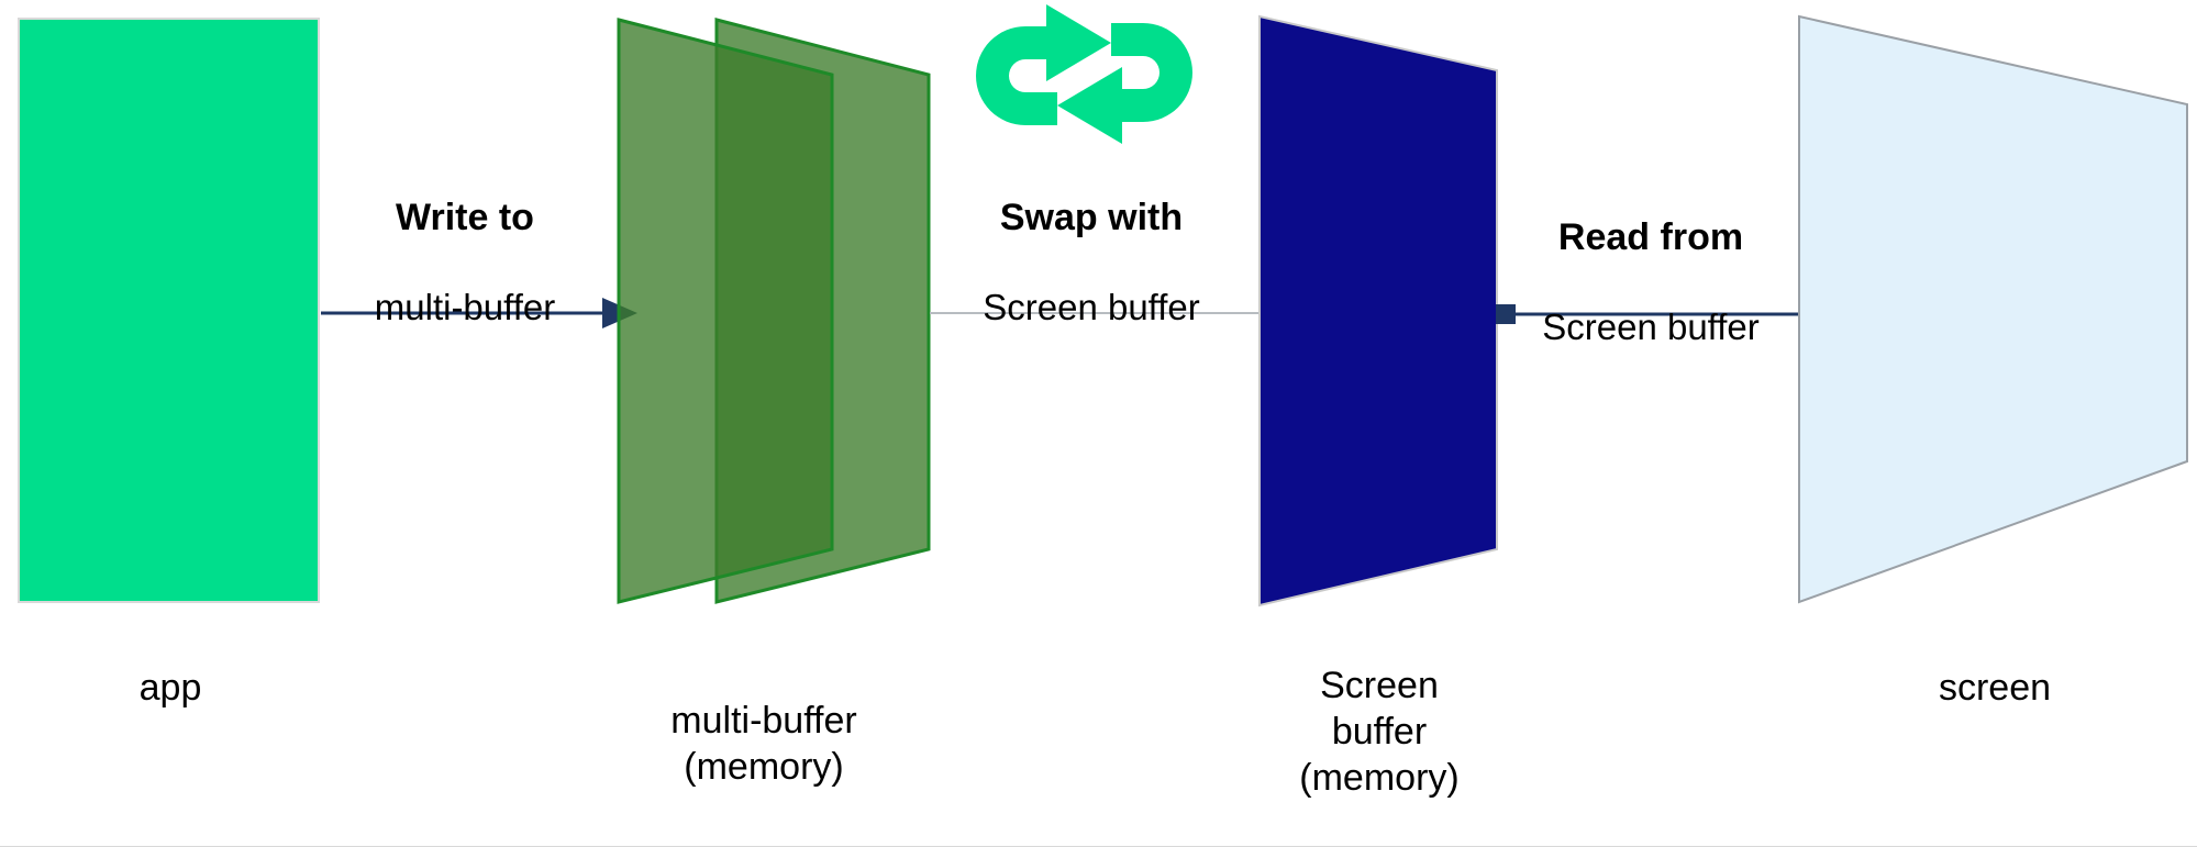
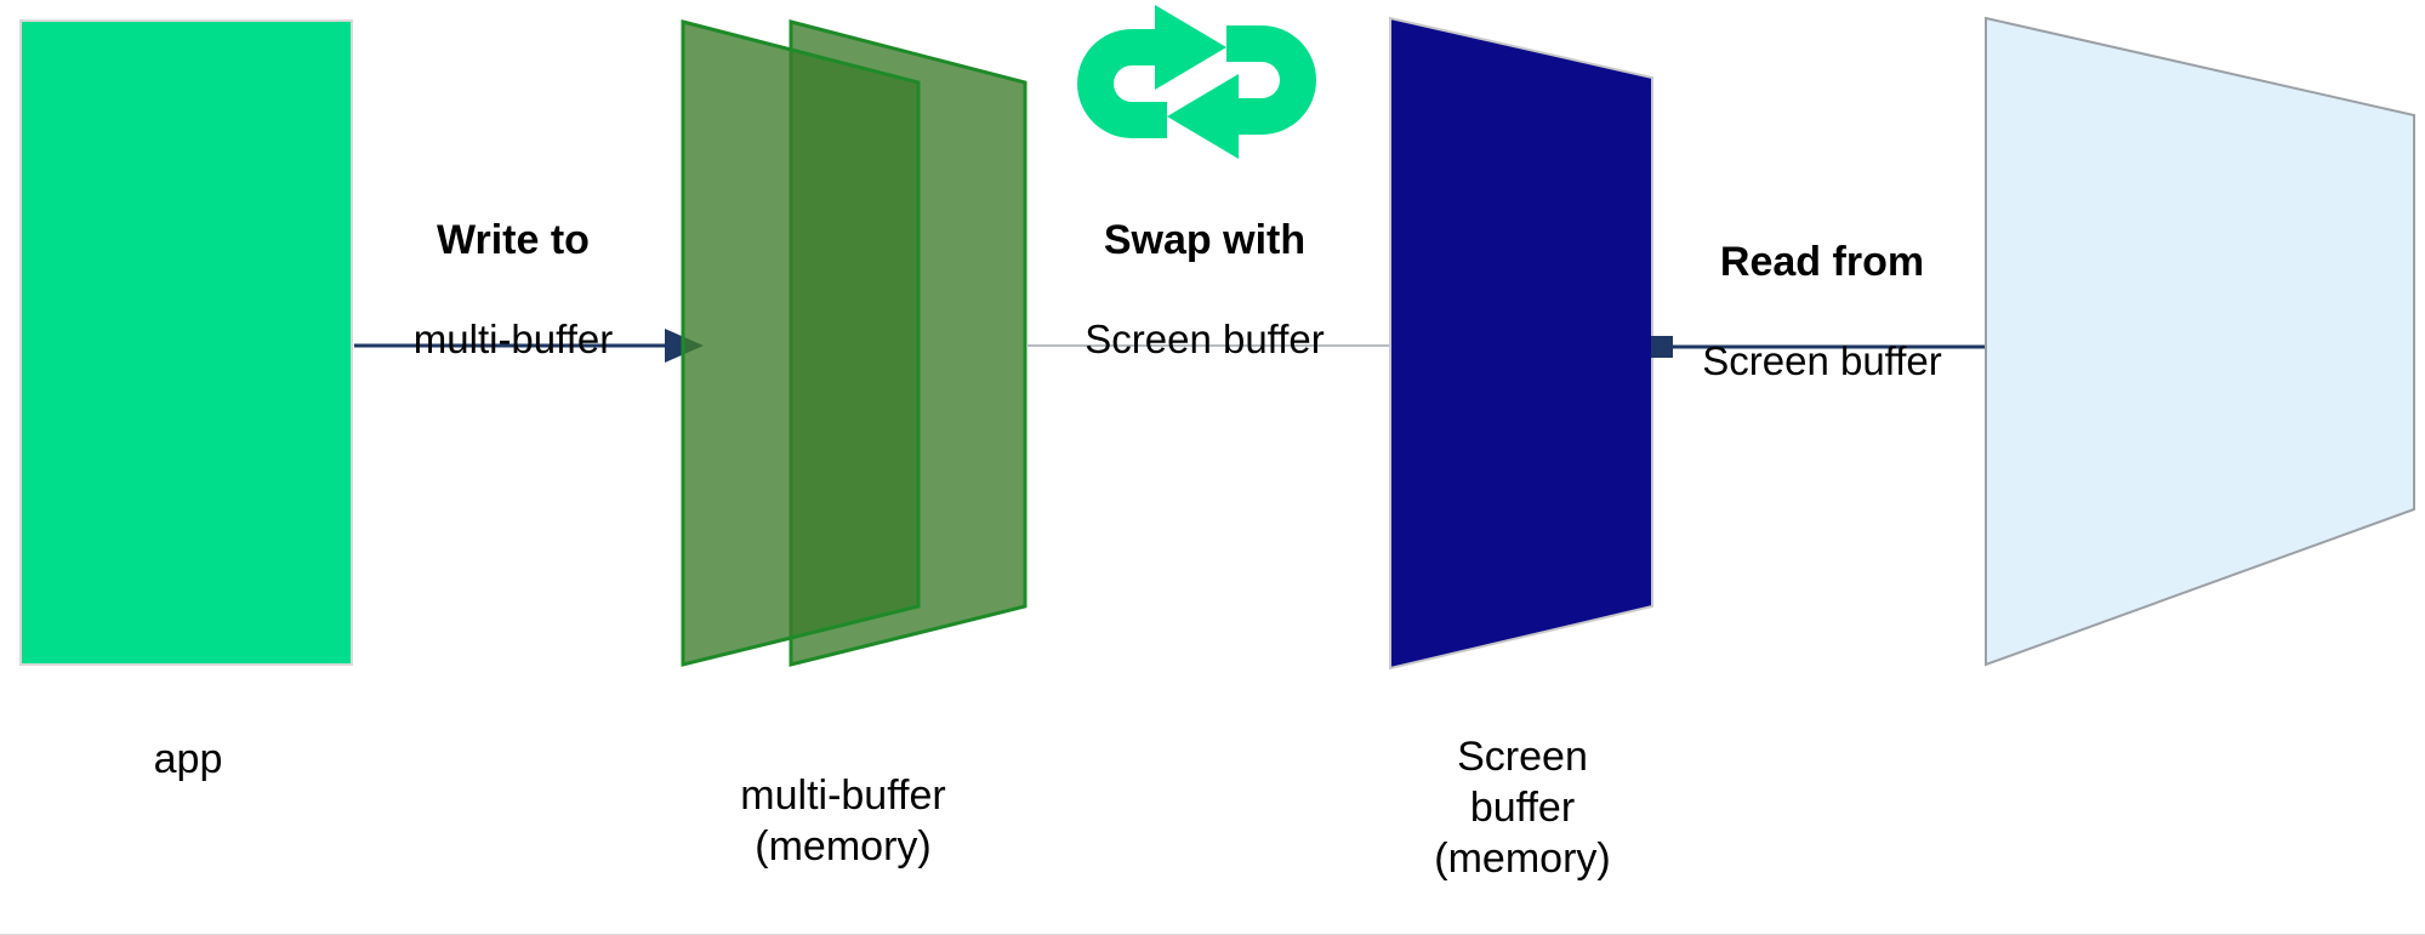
  Write to
  multi-buffer
  Swap with
  Screen buffer
  Read from
  Screen buffer
  app
  multi-buffer
  (memory)
  Screen
  buffer
  (memory)
- screen
